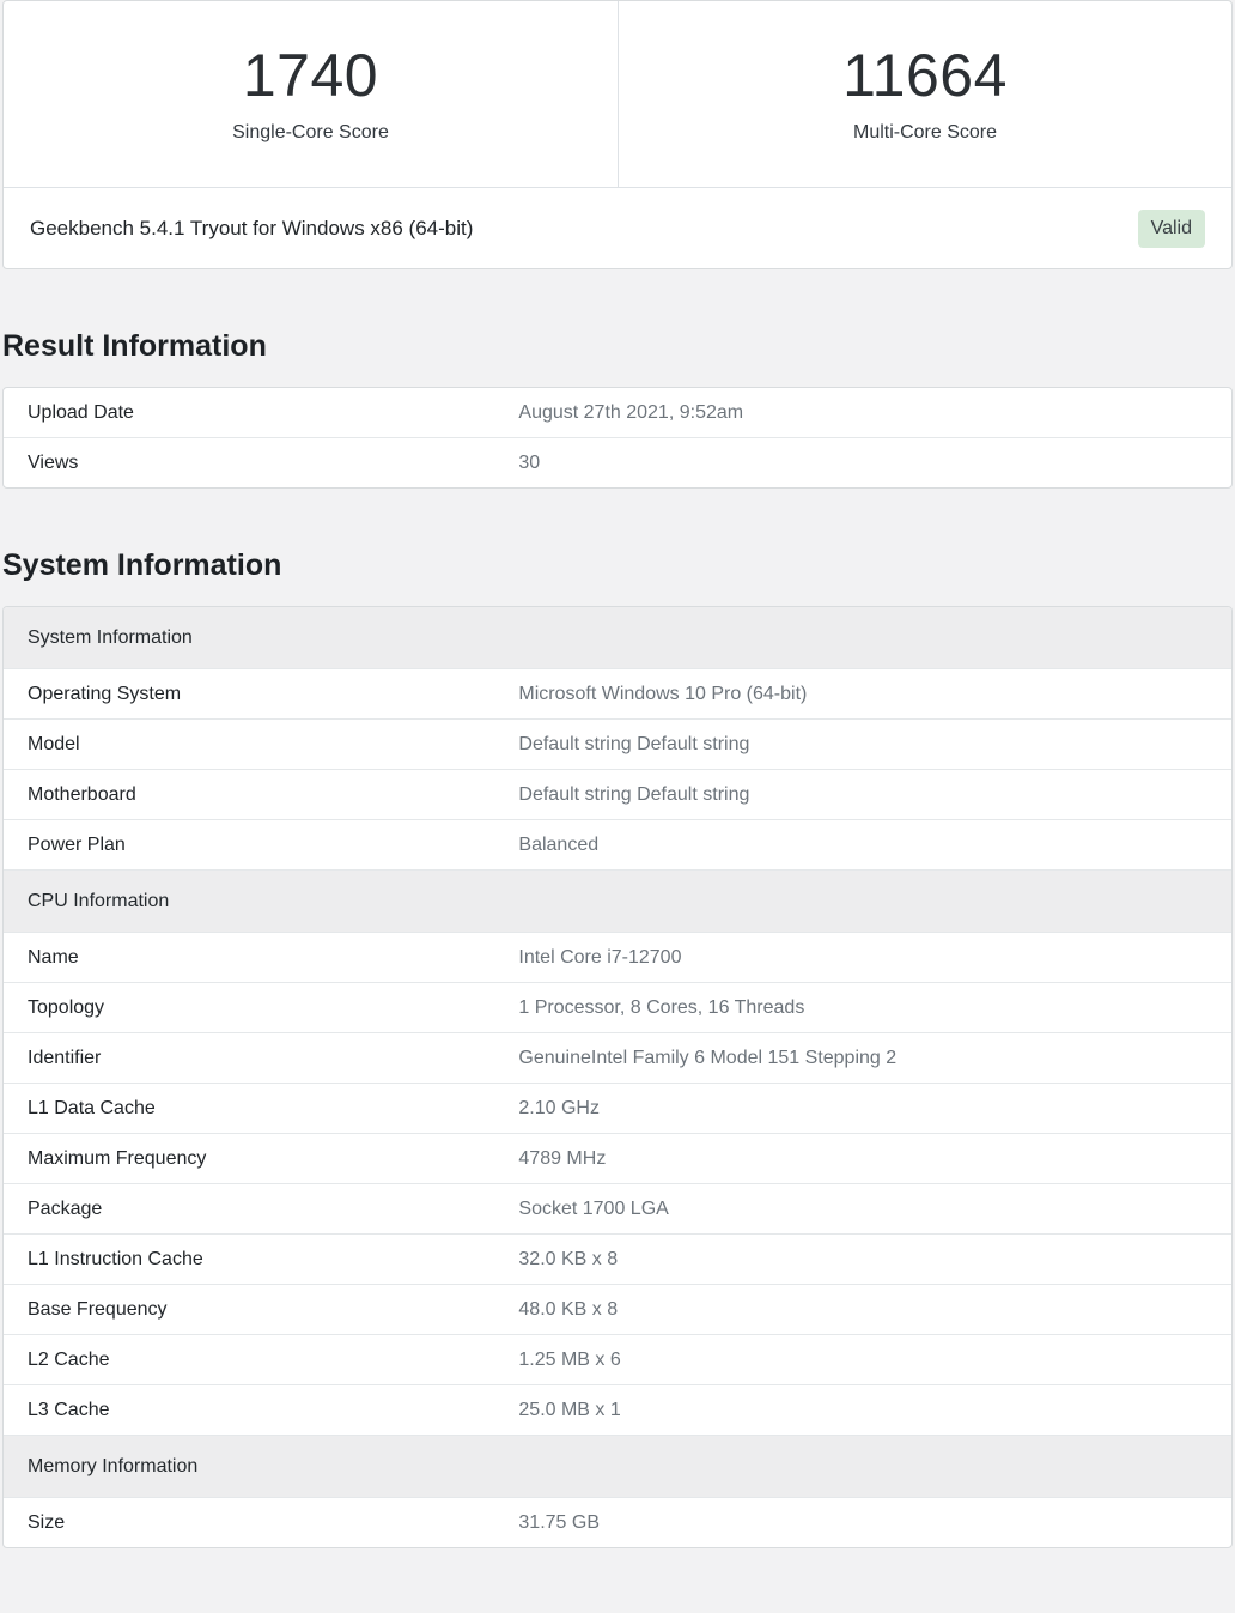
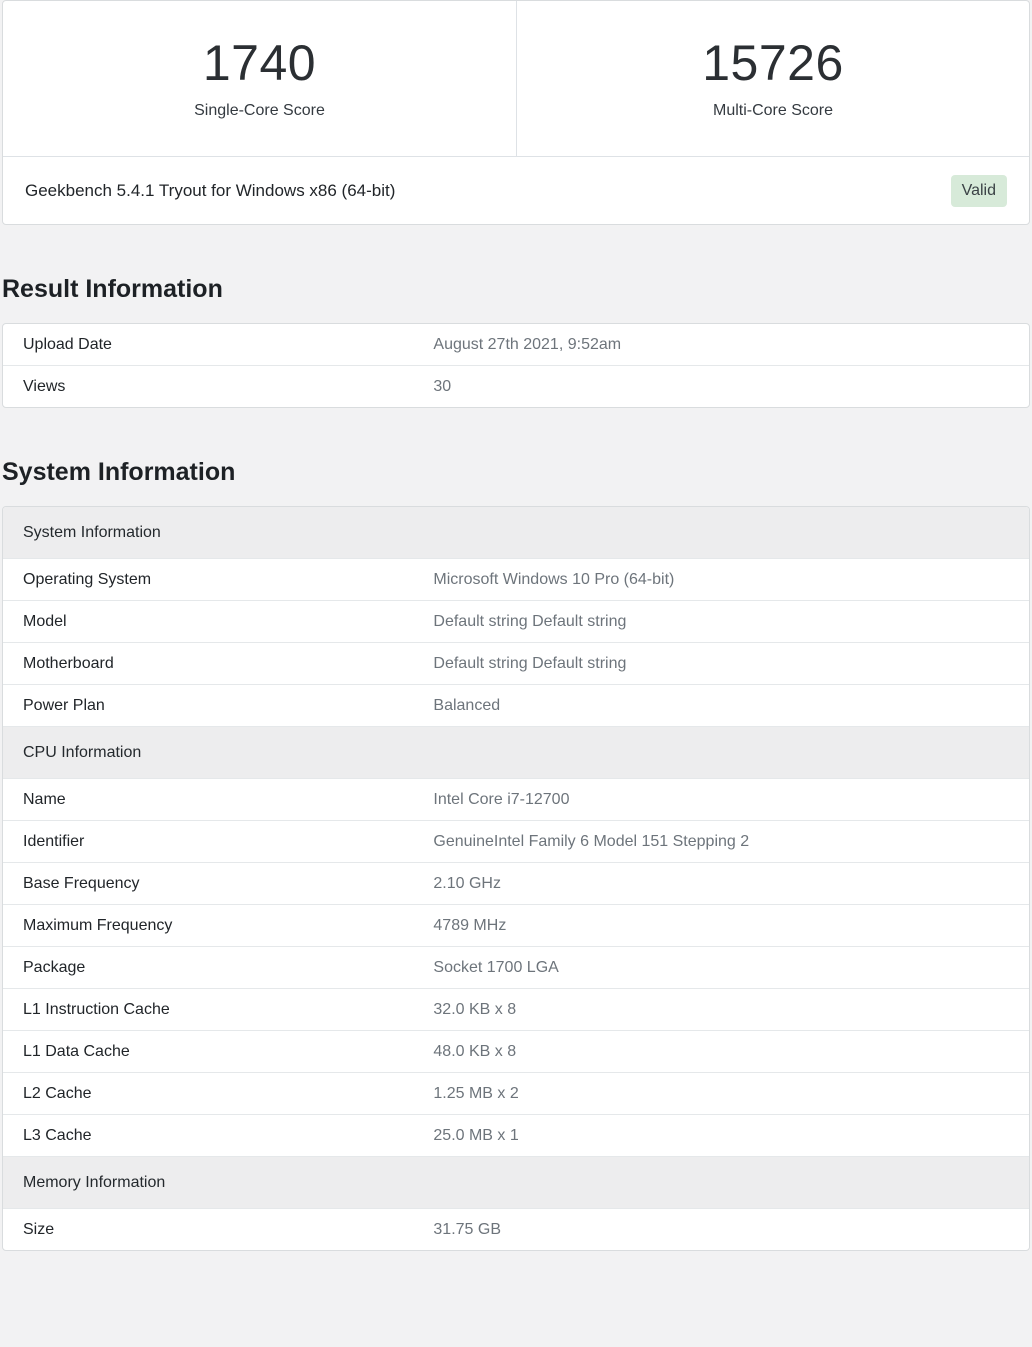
  1740
  Single-Core Score
- 11664
+ 15726
  Multi-Core Score
  Geekbench 5.4.1 Tryout for Windows x86 (64-bit)
  Valid
  Result Information
  Upload Date	August 27th 2021, 9:52am
  Views	30
  System Information
  System Information
  Operating System	Microsoft Windows 10 Pro (64-bit)
  Model	Default string Default string
  Motherboard	Default string Default string
  Power Plan	Balanced
  CPU Information
  Name	Intel Core i7-12700
- Topology	1 Processor, 8 Cores, 16 Threads
  Identifier	GenuineIntel Family 6 Model 151 Stepping 2
- L1 Data Cache	2.10 GHz
+ Base Frequency	2.10 GHz
  Maximum Frequency	4789 MHz
  Package	Socket 1700 LGA
  L1 Instruction Cache	32.0 KB x 8
- Base Frequency	48.0 KB x 8
+ L1 Data Cache	48.0 KB x 8
- L2 Cache	1.25 MB x 6
+ L2 Cache	1.25 MB x 2
  L3 Cache	25.0 MB x 1
  Memory Information
  Size	31.75 GB
